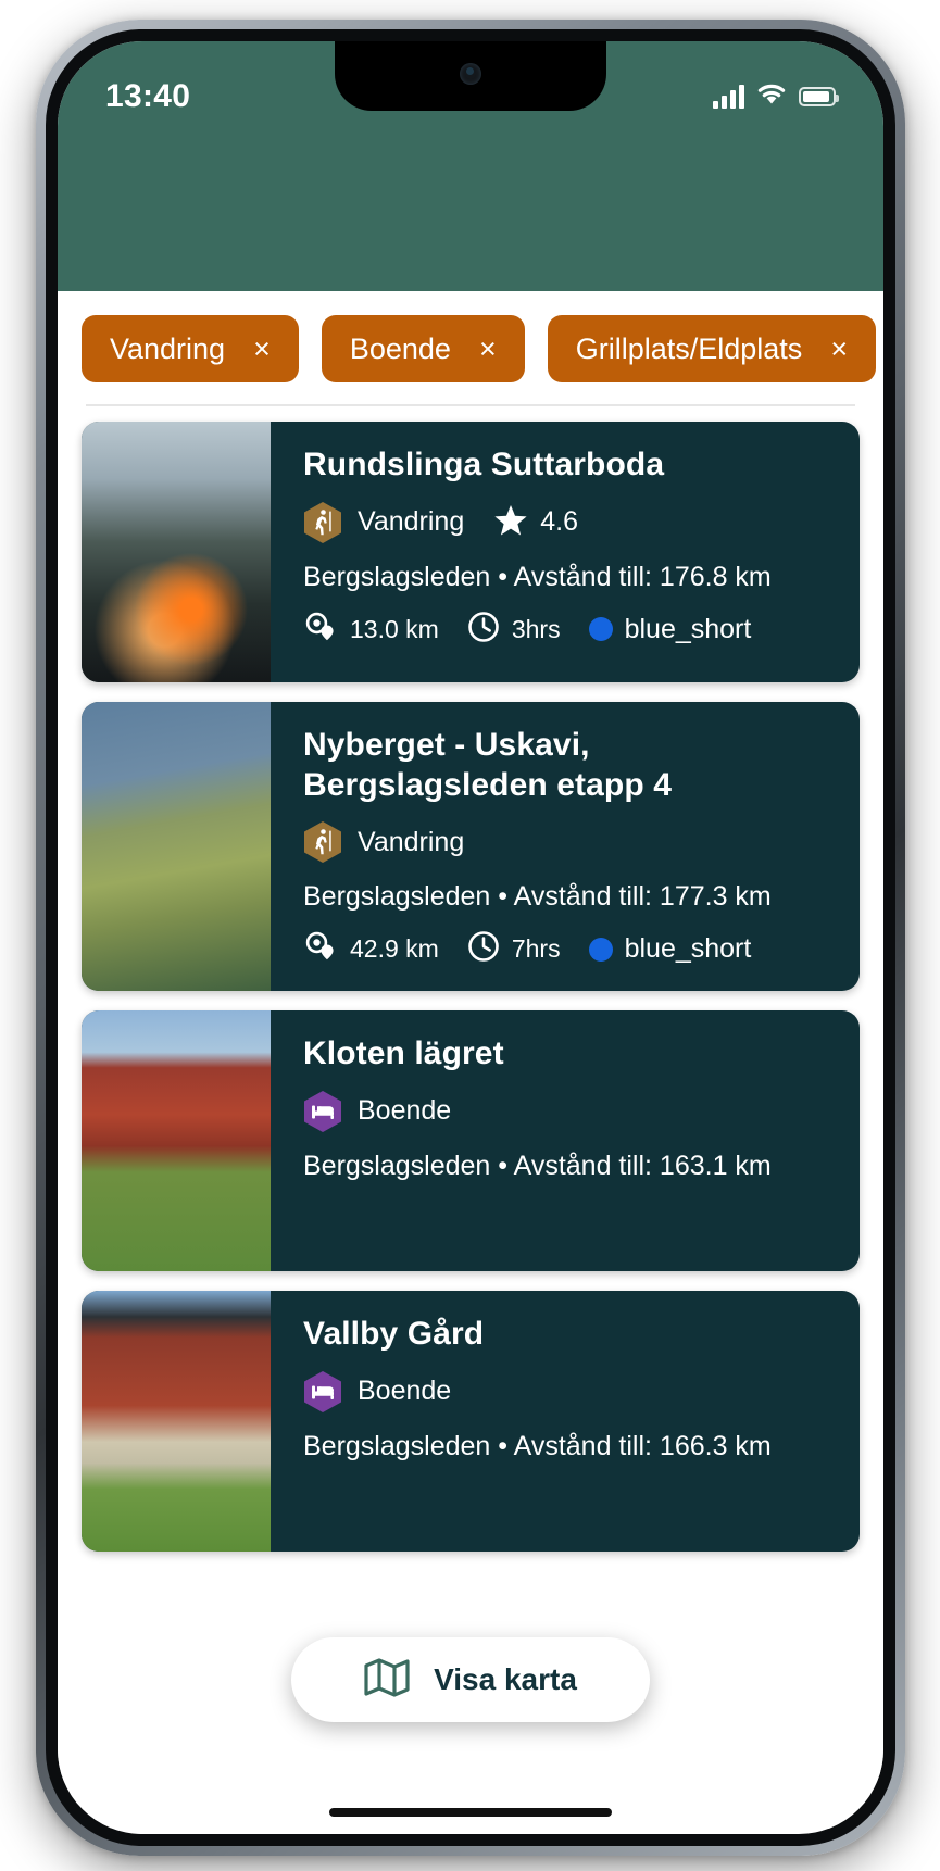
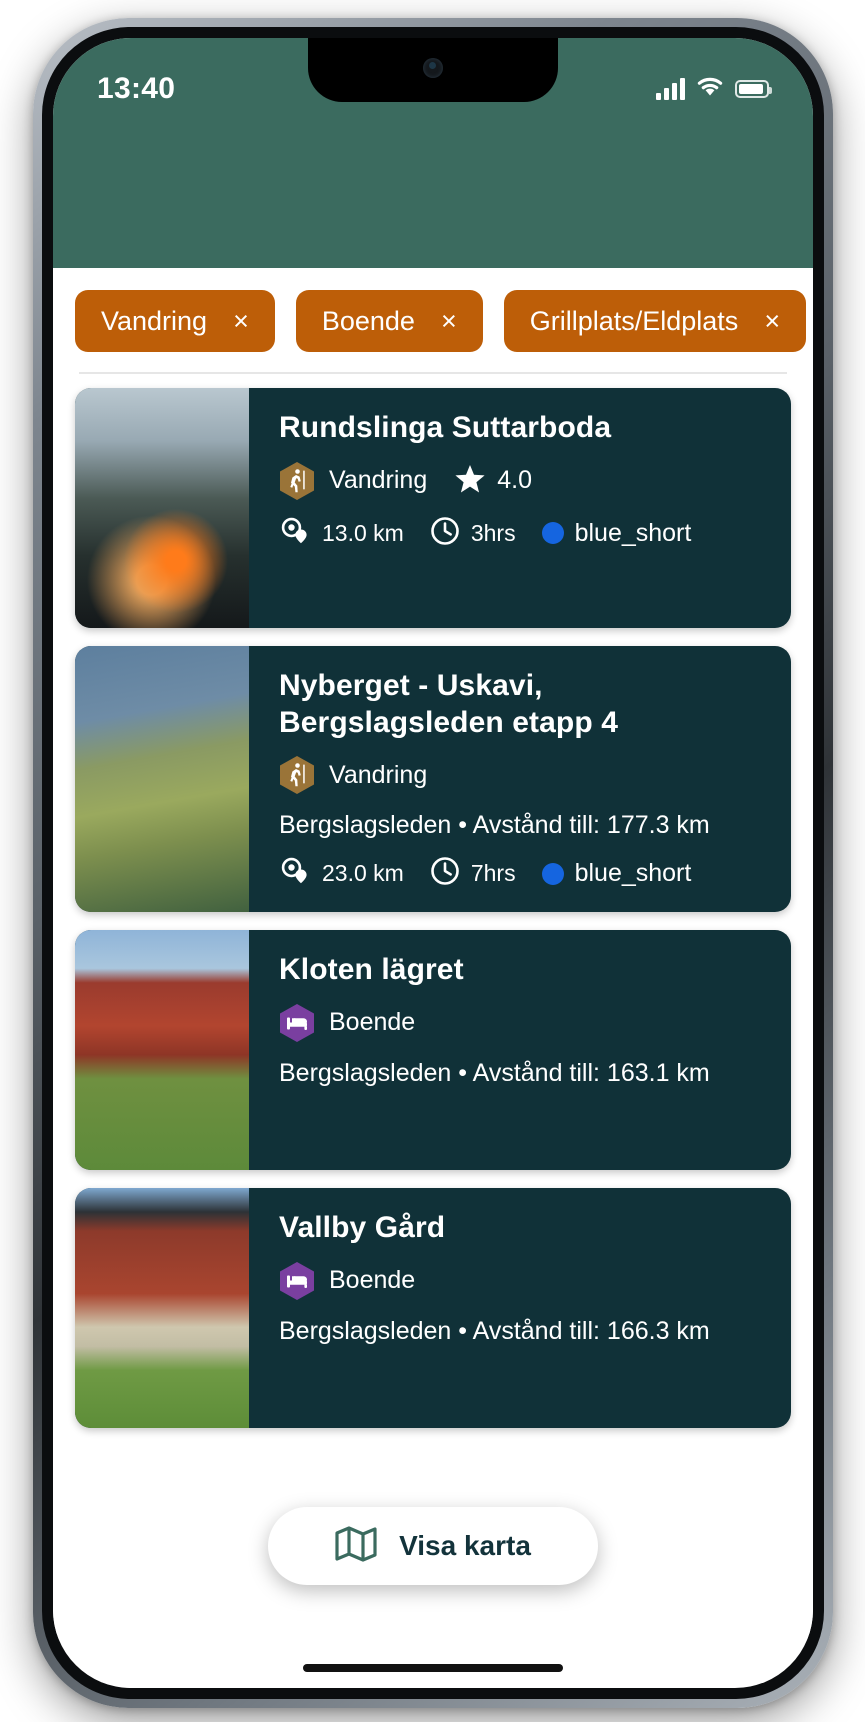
  13:40
  Vandring
  ×
  Boende
  ×
  Grillplats/Eldplats
  ×
  Rundslinga Suttarboda
  Vandring
- 4.6
+ 4.0
- Bergslagsleden • Avstånd till: 176.8 km
  13.0 km
  3hrs
  blue_short
  Nyberget - Uskavi, Bergslagsleden etapp 4
  Vandring
  Bergslagsleden • Avstånd till: 177.3 km
- 42.9 km
+ 23.0 km
  7hrs
  blue_short
  Kloten lägret
  Boende
  Bergslagsleden • Avstånd till: 163.1 km
  Vallby Gård
  Boende
  Bergslagsleden • Avstånd till: 166.3 km
  Visa karta
